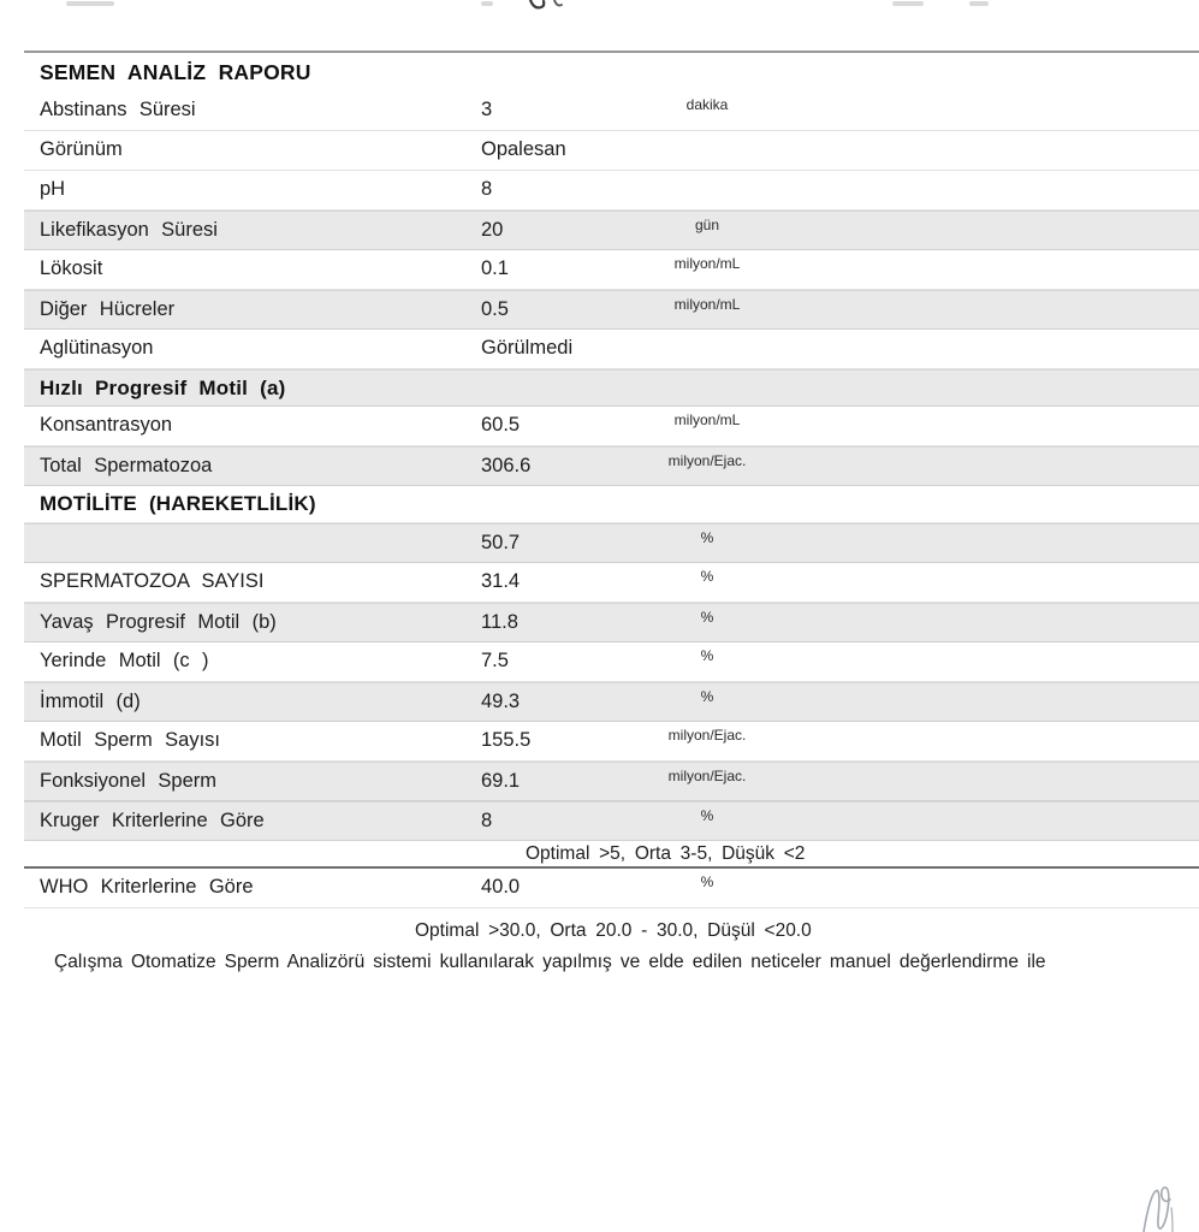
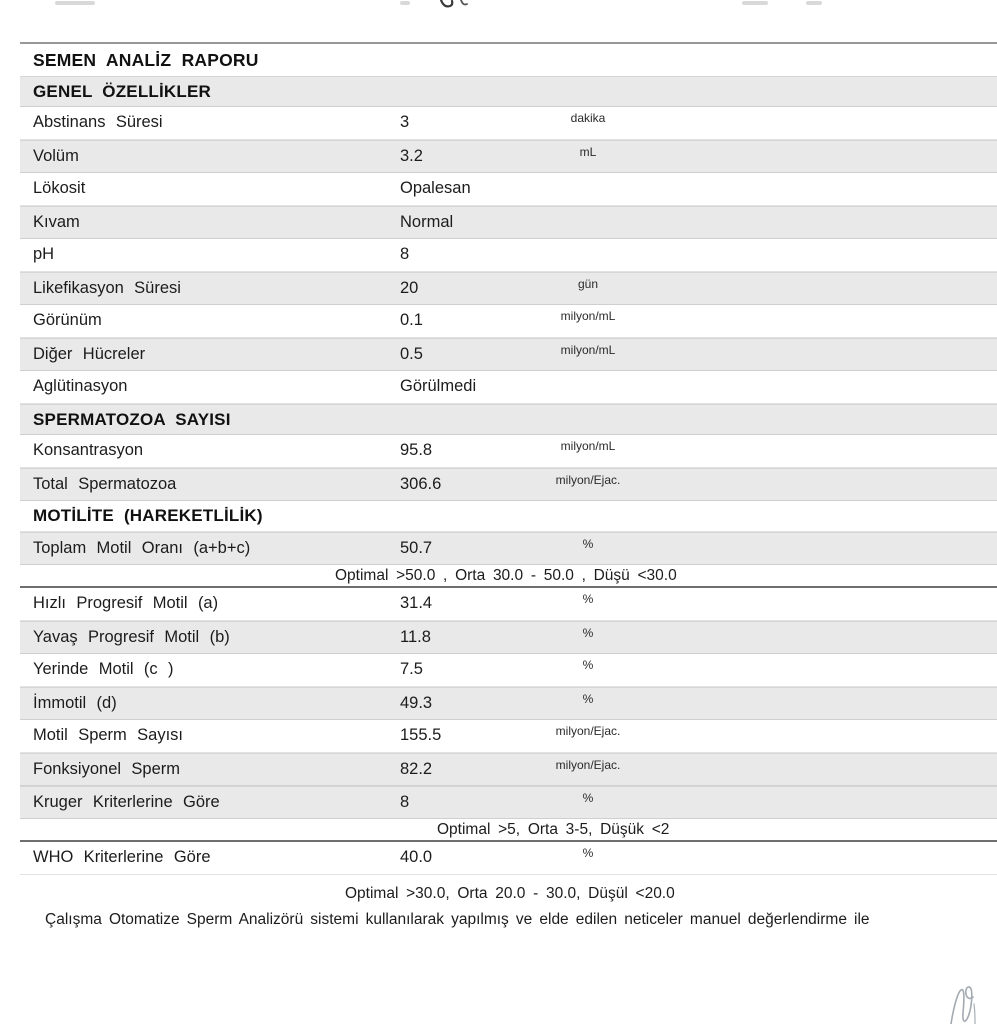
  SEMEN ANALİZ RAPORU
+ GENEL ÖZELLİKLER
  Abstinans Süresi
  3
  dakika
+ Volüm
+ 3.2
+ mL
- Görünüm
+ Lökosit
  Opalesan
+ Kıvam
+ Normal
  pH
  8
  Likefikasyon Süresi
  20
  gün
- Lökosit
+ Görünüm
  0.1
  milyon/mL
  Diğer Hücreler
  0.5
  milyon/mL
  Aglütinasyon
  Görülmedi
- Hızlı Progresif Motil (a)
+ SPERMATOZOA SAYISI
  Konsantrasyon
- 60.5
+ 95.8
  milyon/mL
  Total Spermatozoa
  306.6
  milyon/Ejac.
  MOTİLİTE (HAREKETLİLİK)
+ Toplam Motil Oranı (a+b+c)
  50.7
  %
+ Optimal >50.0 , Orta 30.0 - 50.0 , Düşü <30.0
- SPERMATOZOA SAYISI
+ Hızlı Progresif Motil (a)
  31.4
  %
  Yavaş Progresif Motil (b)
  11.8
  %
  Yerinde Motil (c )
  7.5
  %
  İmmotil (d)
  49.3
  %
  Motil Sperm Sayısı
  155.5
  milyon/Ejac.
  Fonksiyonel Sperm
- 69.1
+ 82.2
  milyon/Ejac.
  Kruger Kriterlerine Göre
  8
  %
  Optimal >5, Orta 3-5, Düşük <2
  WHO Kriterlerine Göre
  40.0
  %
  Optimal >30.0, Orta 20.0 - 30.0, Düşül <20.0
  Çalışma Otomatize Sperm Analizörü sistemi kullanılarak yapılmış ve elde edilen neticeler manuel değerlendirme ile
